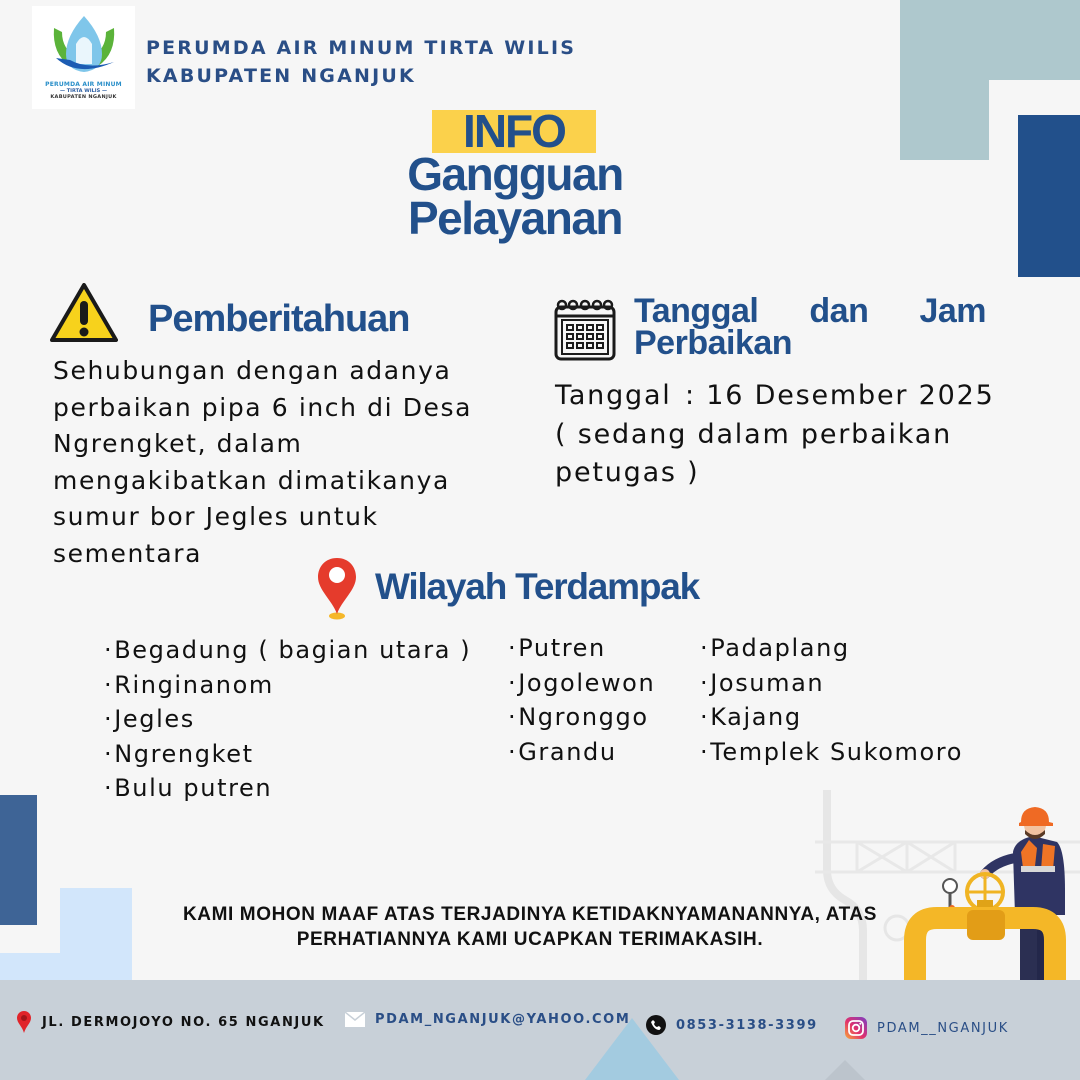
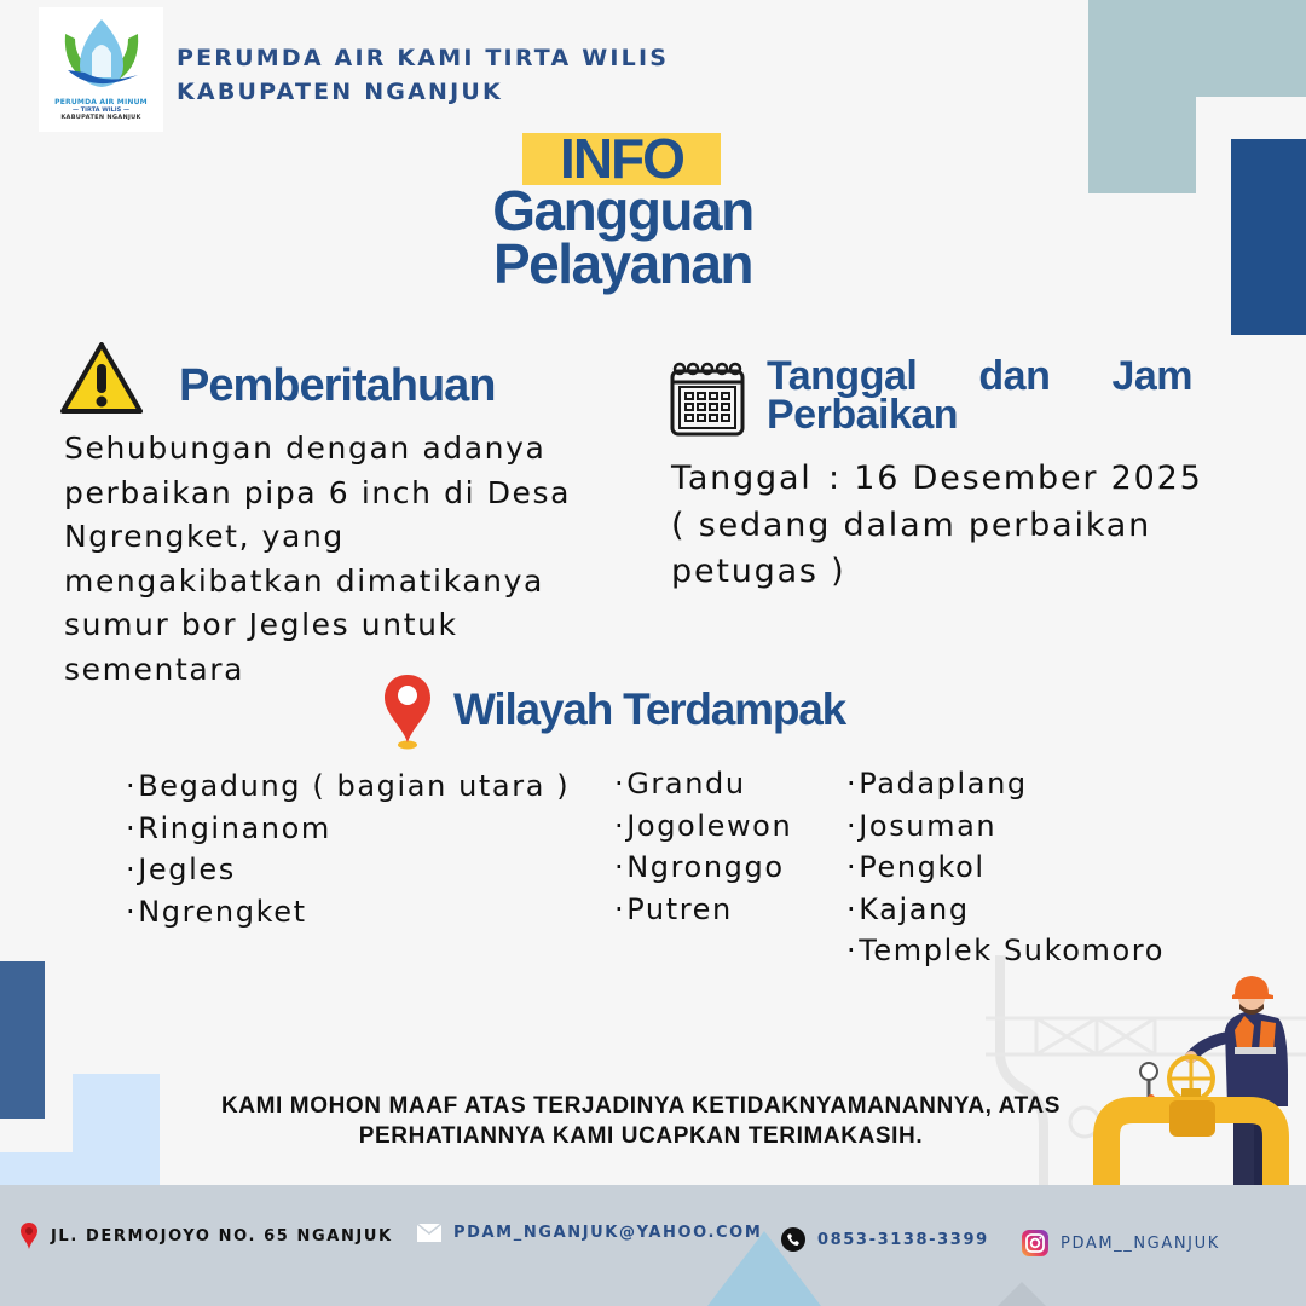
- PERUMDA AIR MINUM TIRTA WILIS
+ PERUMDA AIR KAMI TIRTA WILIS
  KABUPATEN NGANJUK
  INFO
  Gangguan
  Pelayanan
  Pemberitahuan
- Sehubungan dengan adanya perbaikan pipa 6 inch di Desa Ngrengket, dalam mengakibatkan dimatikanya sumur bor Jegles untuk sementara
+ Sehubungan dengan adanya perbaikan pipa 6 inch di Desa Ngrengket, yang mengakibatkan dimatikanya sumur bor Jegles untuk sementara
  Tanggal
  dan
  Jam
  Perbaikan
  Tanggal : 16 Desember 2025
  ( sedang dalam perbaikan petugas )
  Wilayah Terdampak
  Begadung ( bagian utara )
  Ringinanom
  Jegles
  Ngrengket
- Bulu putren
- Putren
+ Grandu
  Jogolewon
  Ngronggo
- Grandu
+ Putren
  Padaplang
  Josuman
+ Pengkol
  Kajang
  Templek Sukomoro
  KAMI MOHON MAAF ATAS TERJADINYA KETIDAKNYAMANANNYA, ATAS
  PERHATIANNYA KAMI UCAPKAN TERIMAKASIH.
  JL. DERMOJOYO NO. 65 NGANJUK
  PDAM_NGANJUK@YAHOO.COM
  0853-3138-3399
  PDAM__NGANJUK
